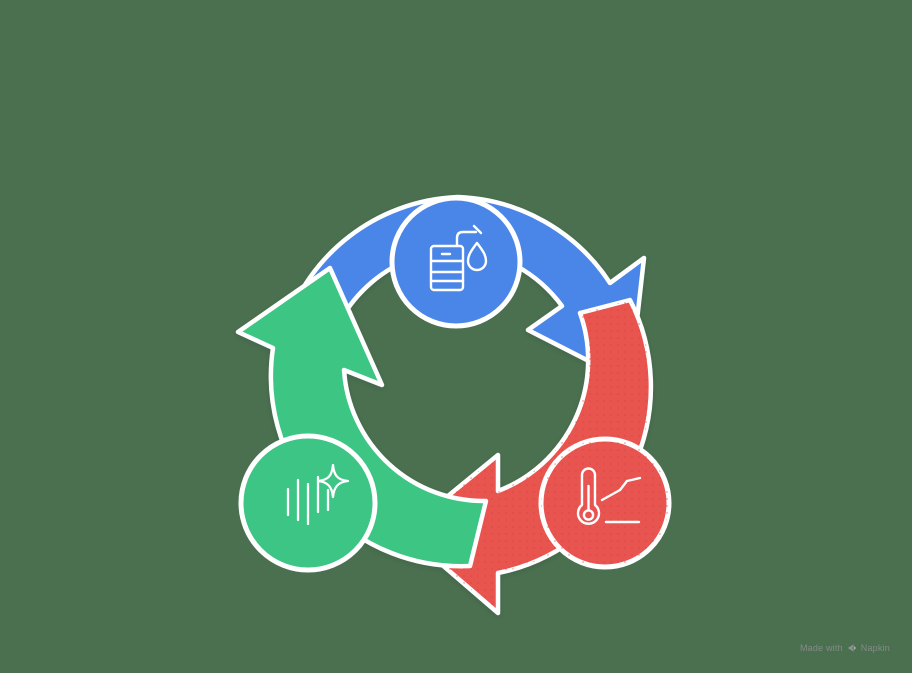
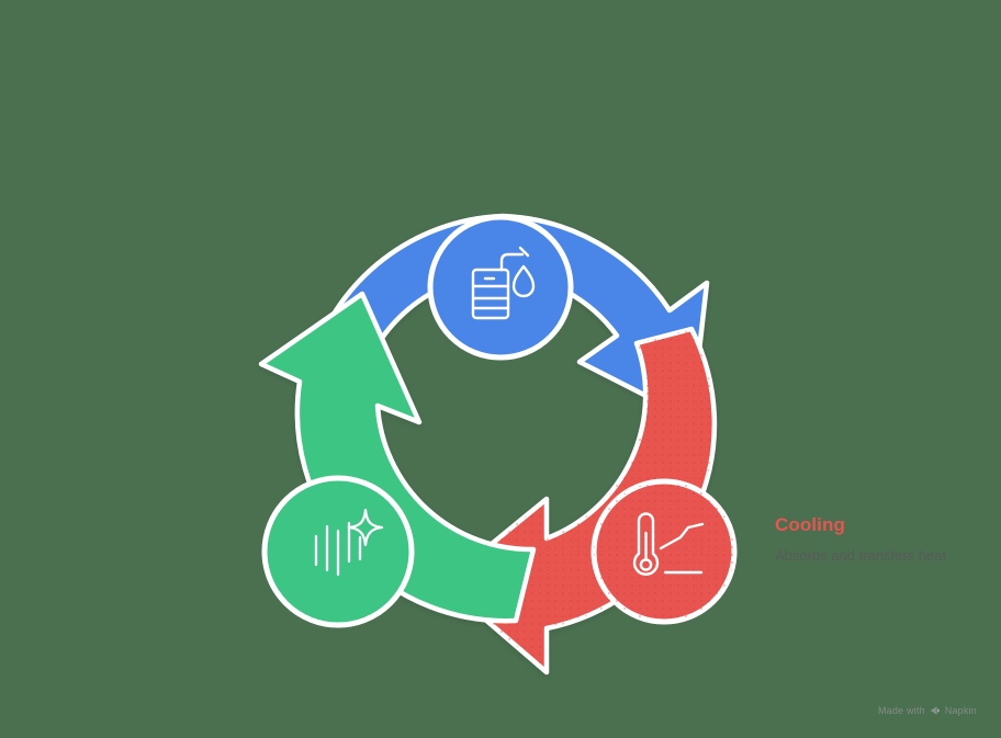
+ Cooling
  Made with
  Napkin
